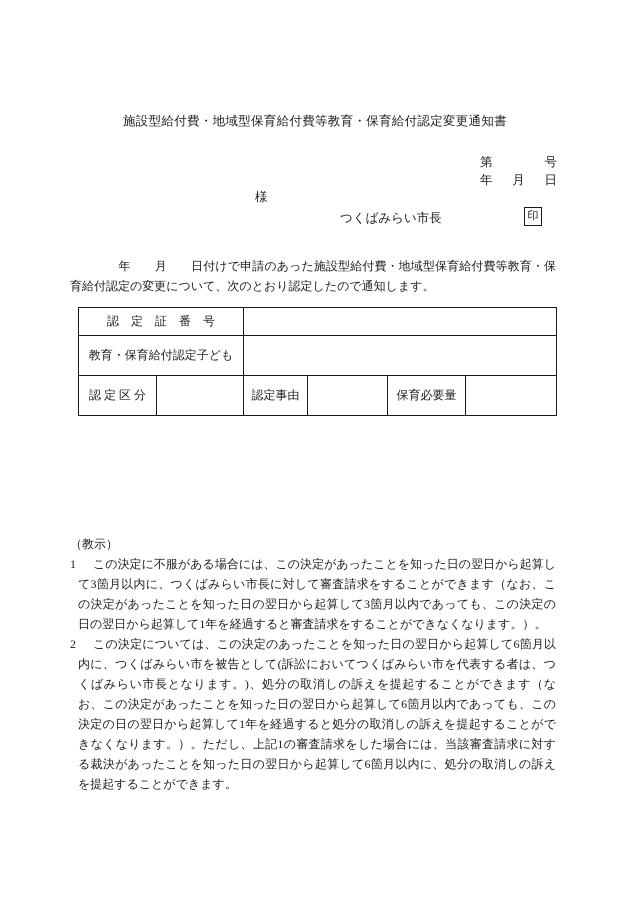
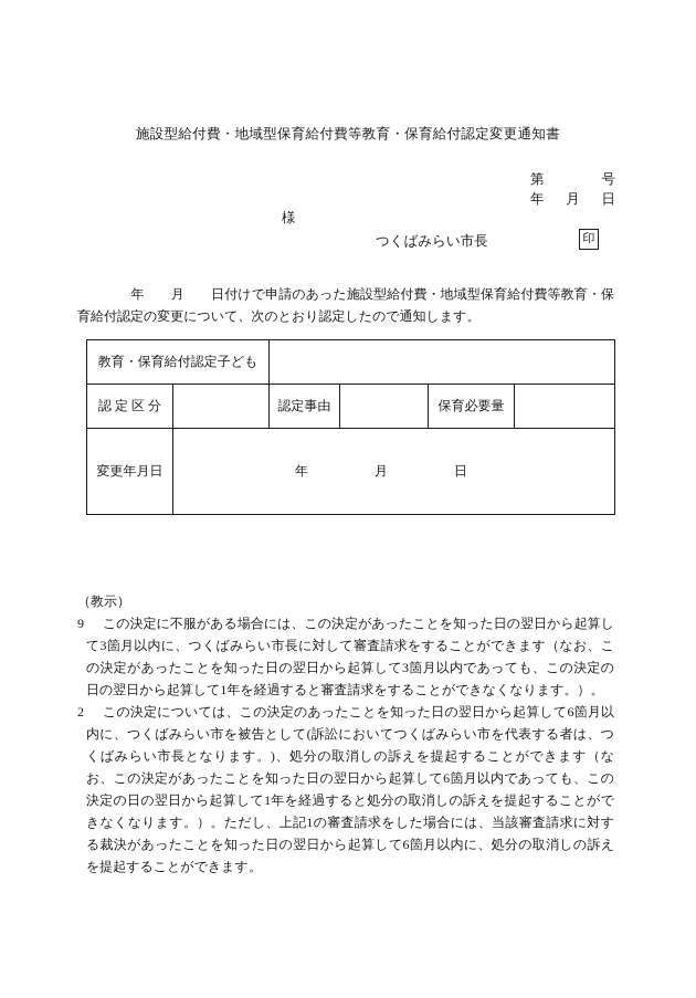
  施設型給付費・地域型保育給付費等教育・保育給付認定変更通知書
  第
  号
  年
  月
  日
  様
  つくばみらい市長
  印
  年 月 日付けで申請のあった施設型給付費・地域型保育給付費等教育・保育給付認定の変更について、次のとおり認定したので通知します。
- 認 定 証 番 号
  教育・保育給付認定子ども
  認 定 区 分		認定事由		保育必要量
+ 変更年月日	年 月 日
  （教示）
- 1
+ 9
  この決定に不服がある場合には、この決定があったことを知った日の翌日から起算して3箇月以内に、つくばみらい市長に対して審査請求をすることができます（なお、この決定があったことを知った日の翌日から起算して3箇月以内であっても、この決定の日の翌日から起算して1年を経過すると審査請求をすることができなくなります。）。
  2
  この決定については、この決定のあったことを知った日の翌日から起算して6箇月以内に、つくばみらい市を被告として(訴訟においてつくばみらい市を代表する者は、つくばみらい市長となります。)、処分の取消しの訴えを提起することができます（なお、この決定があったことを知った日の翌日から起算して6箇月以内であっても、この決定の日の翌日から起算して1年を経過すると処分の取消しの訴えを提起することができなくなります。）。ただし、上記1の審査請求をした場合には、当該審査請求に対する裁決があったことを知った日の翌日から起算して6箇月以内に、処分の取消しの訴えを提起することができます。
